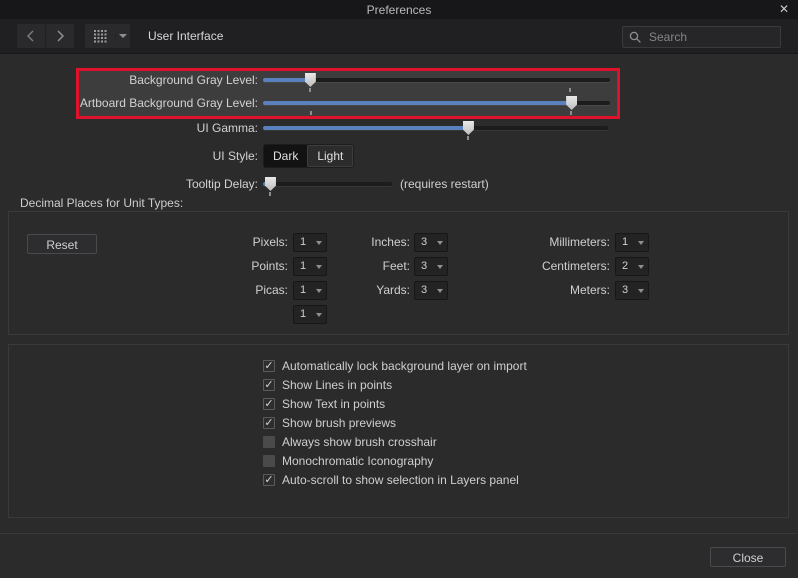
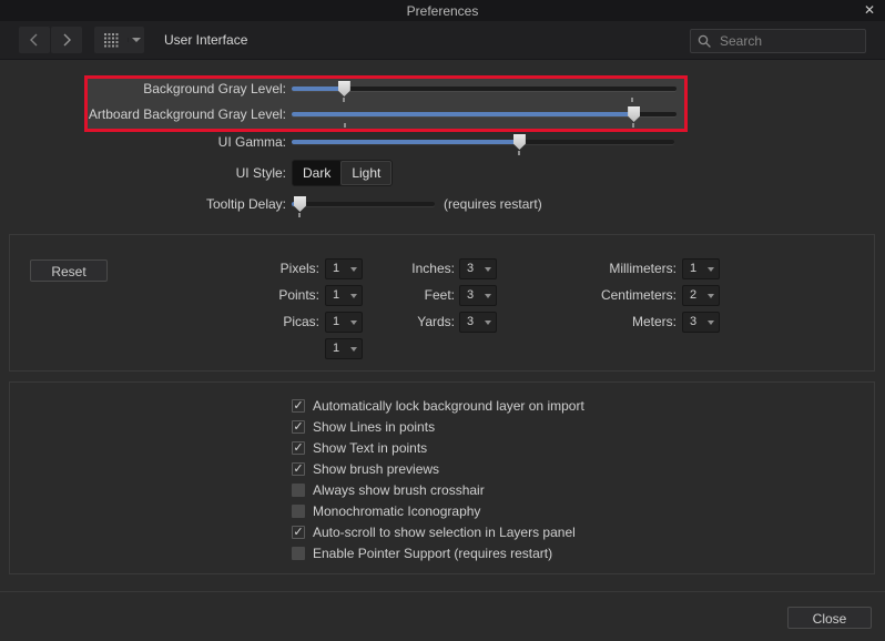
  Preferences
  ✕
  User Interface
  Search
  Background Gray Level:
  Artboard Background Gray Level:
  UI Gamma:
  UI Style:
  Dark
  Light
  Tooltip Delay:
  (requires restart)
- Decimal Places for Unit Types:
  Reset
  Pixels:
  1
  Points:
  1
  Picas:
  1
  1
  Inches:
  3
  Feet:
  3
  Yards:
  3
  Millimeters:
  1
  Centimeters:
  2
  Meters:
  3
  ✓
  Automatically lock background layer on import
  ✓
  Show Lines in points
  ✓
  Show Text in points
  ✓
  Show brush previews
  Always show brush crosshair
  Monochromatic Iconography
  ✓
  Auto-scroll to show selection in Layers panel
+ Enable Pointer Support (requires restart)
  Close
